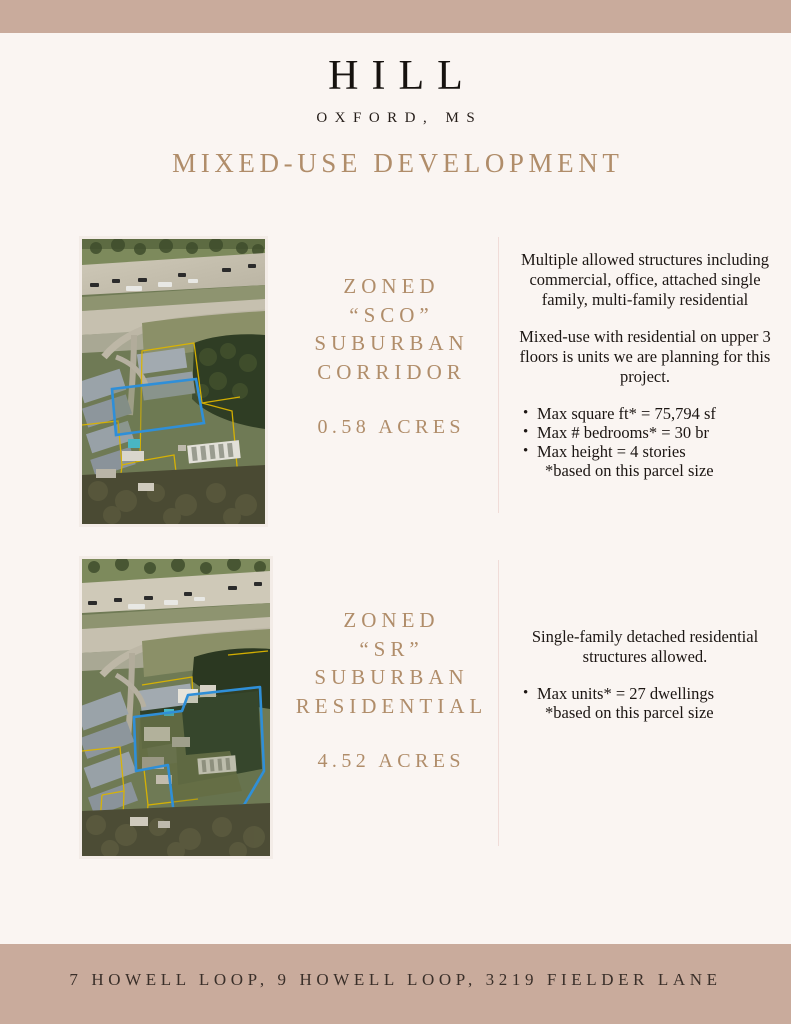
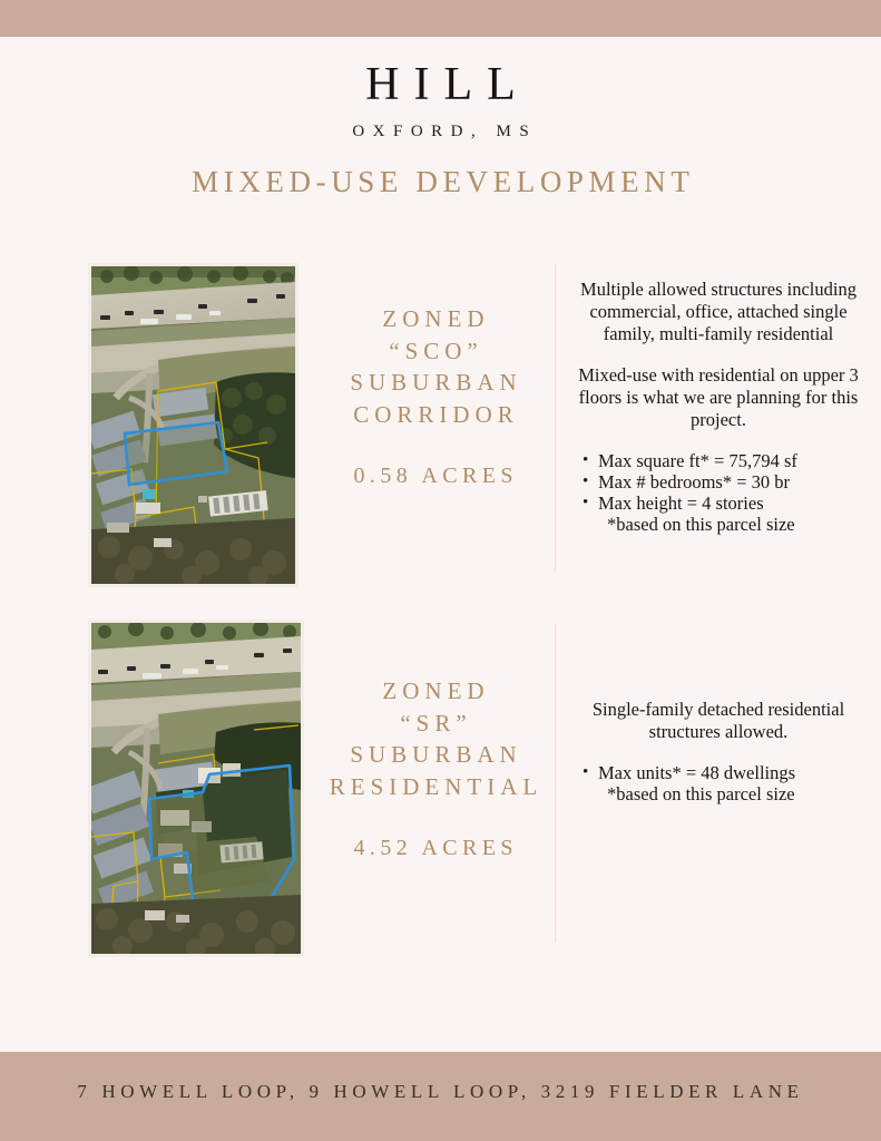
  HILL
  OXFORD, MS
  MIXED-USE DEVELOPMENT
  ZONED
  “SCO”
  SUBURBAN
  CORRIDOR
  0.58 ACRES
  Multiple allowed structures including commercial, office, attached single family, multi-family residential
- Mixed-use with residential on upper 3 floors is units we are planning for this project.
+ Mixed-use with residential on upper 3 floors is what we are planning for this project.
  Max square ft* = 75,794 sf
  Max # bedrooms* = 30 br
  Max height = 4 stories
  *based on this parcel size
  ZONED
  “SR”
  SUBURBAN
  RESIDENTIAL
  4.52 ACRES
  Single-family detached residential structures allowed.
- Max units* = 27 dwellings
+ Max units* = 48 dwellings
  *based on this parcel size
  7 HOWELL LOOP, 9 HOWELL LOOP, 3219 FIELDER LANE
